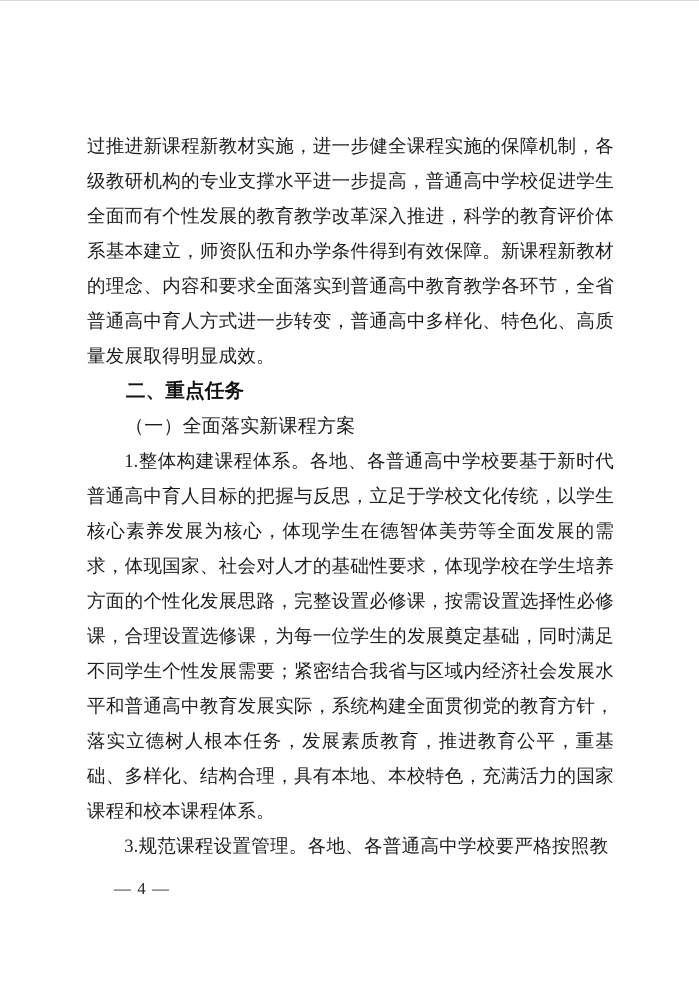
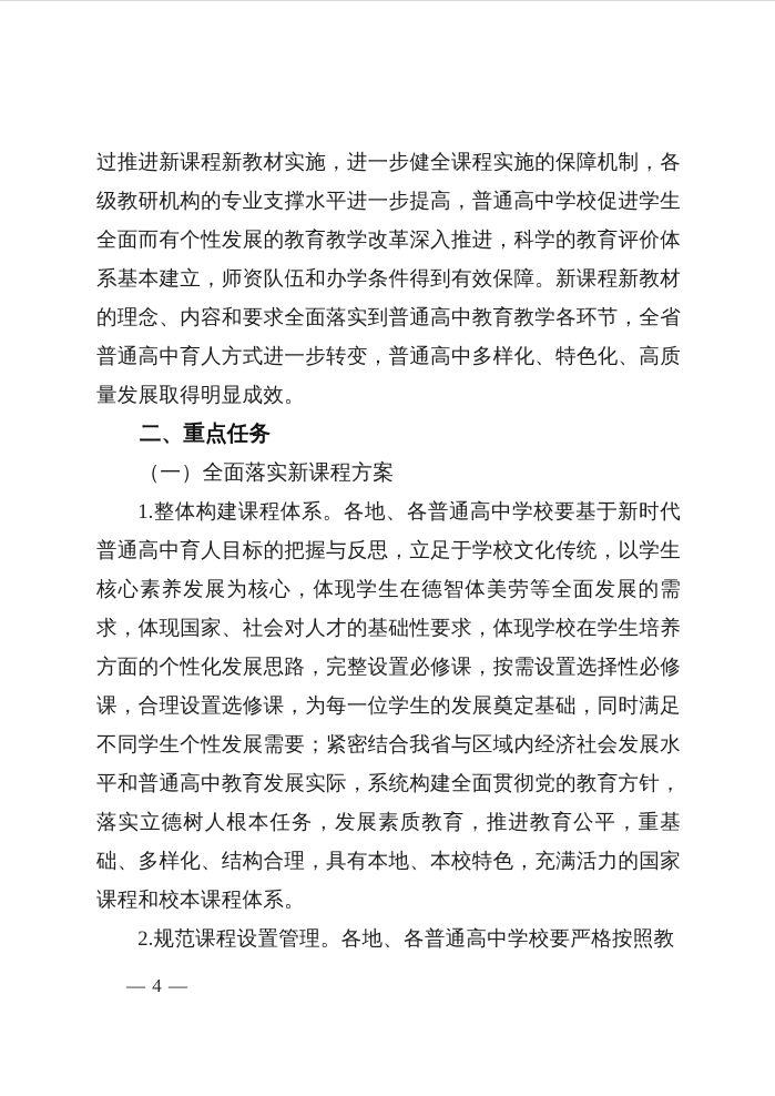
  过推进新课程新教材实施，进一步健全课程实施的保障机制，各级教研机构的专业支撑水平进一步提高，普通高中学校促进学生全面而有个性发展的教育教学改革深入推进，科学的教育评价体系基本建立，师资队伍和办学条件得到有效保障。新课程新教材的理念、内容和要求全面落实到普通高中教育教学各环节，全省普通高中育人方式进一步转变，普通高中多样化、特色化、高质量发展取得明显成效。
  二、重点任务
  （一）全面落实新课程方案
  1.整体构建课程体系。各地、各普通高中学校要基于新时代普通高中育人目标的把握与反思，立足于学校文化传统，以学生核心素养发展为核心，体现学生在德智体美劳等全面发展的需求，体现国家、社会对人才的基础性要求，体现学校在学生培养方面的个性化发展思路，完整设置必修课，按需设置选择性必修课，合理设置选修课，为每一位学生的发展奠定基础，同时满足不同学生个性发展需要；紧密结合我省与区域内经济社会发展水平和普通高中教育发展实际，系统构建全面贯彻党的教育方针，落实立德树人根本任务，发展素质教育，推进教育公平，重基础、多样化、结构合理，具有本地、本校特色，充满活力的国家课程和校本课程体系。
- 3.规范课程设置管理。各地、各普通高中学校要严格按照教
+ 2.规范课程设置管理。各地、各普通高中学校要严格按照教
  — 4 —
